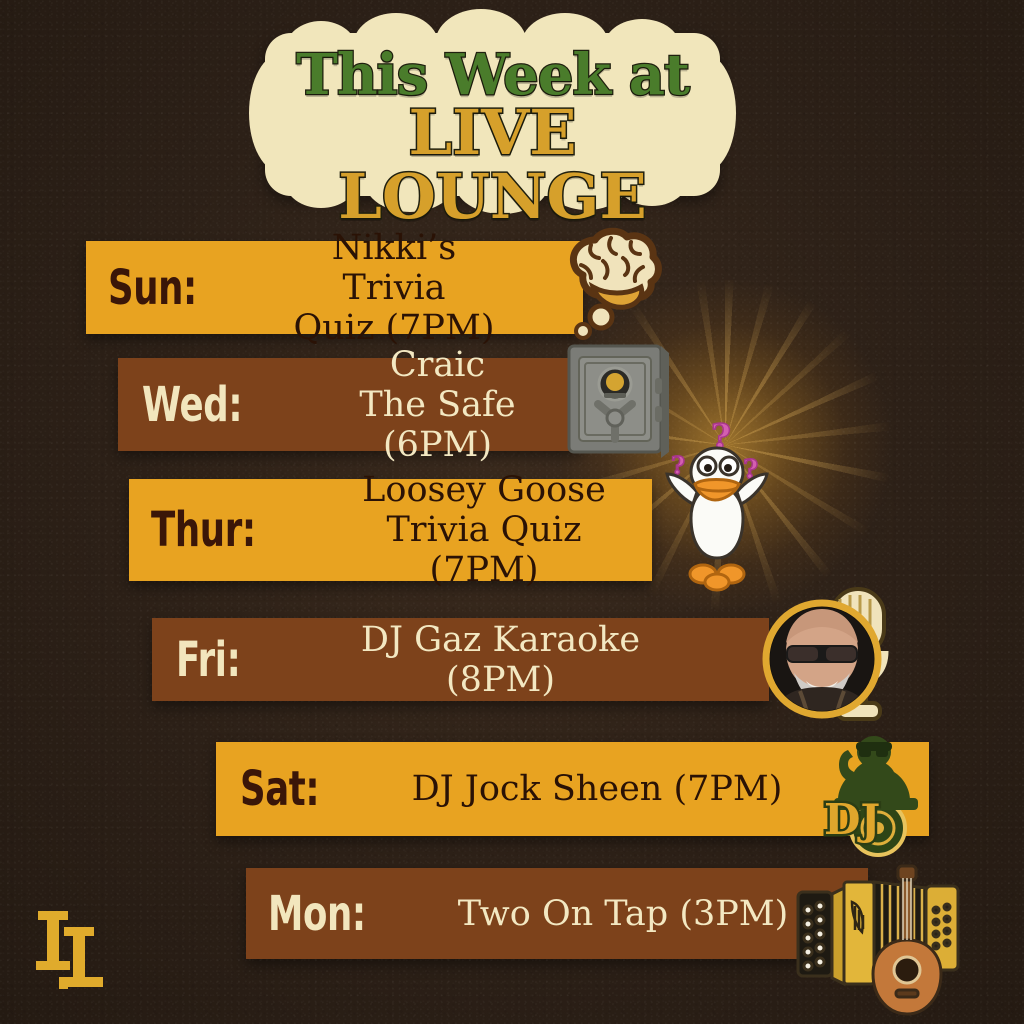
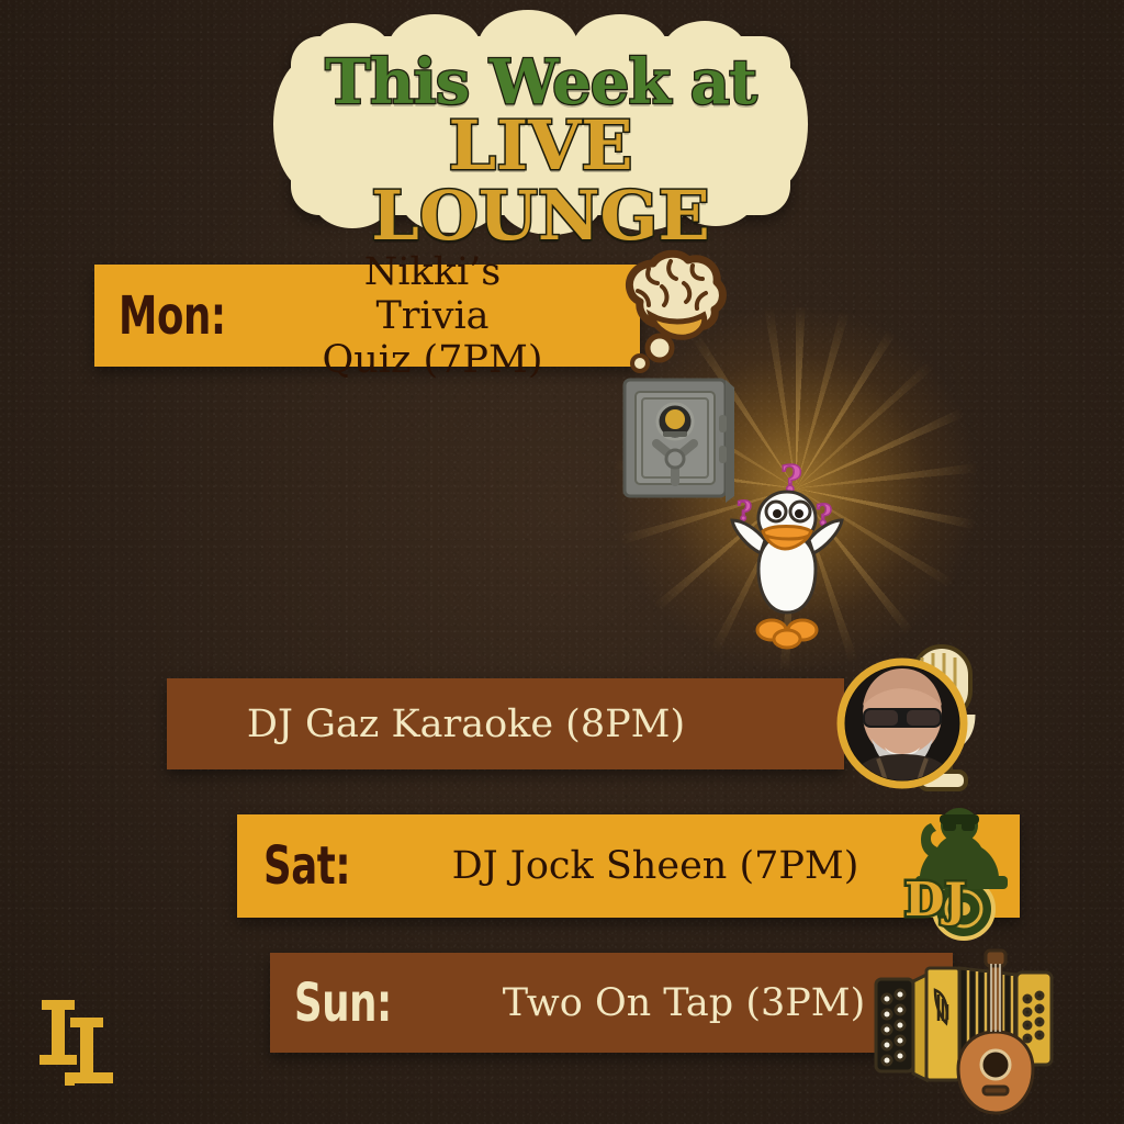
  This Week at
  LIVE LOUNGE
- Sun:
+ Mon:
  Nikki’s Trivia
  Quiz (7PM)
- Wed:
- Craic
- The Safe (6PM)
- Thur:
- Loosey Goose
- Trivia Quiz (7PM)
- Fri:
  DJ Gaz Karaoke (8PM)
  Sat:
  DJ Jock Sheen (7PM)
- Mon:
+ Sun:
  Two On Tap (3PM)
  ?
  ?
  ?
  DJ
